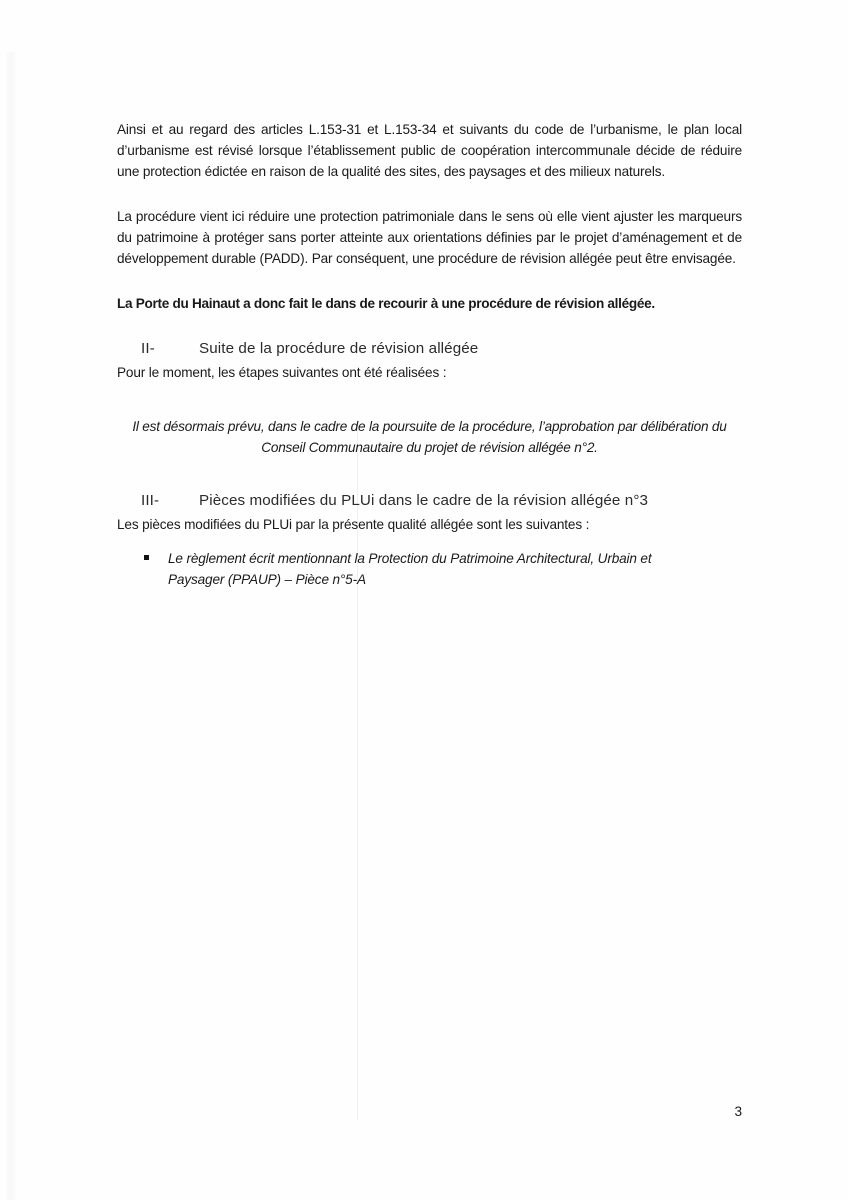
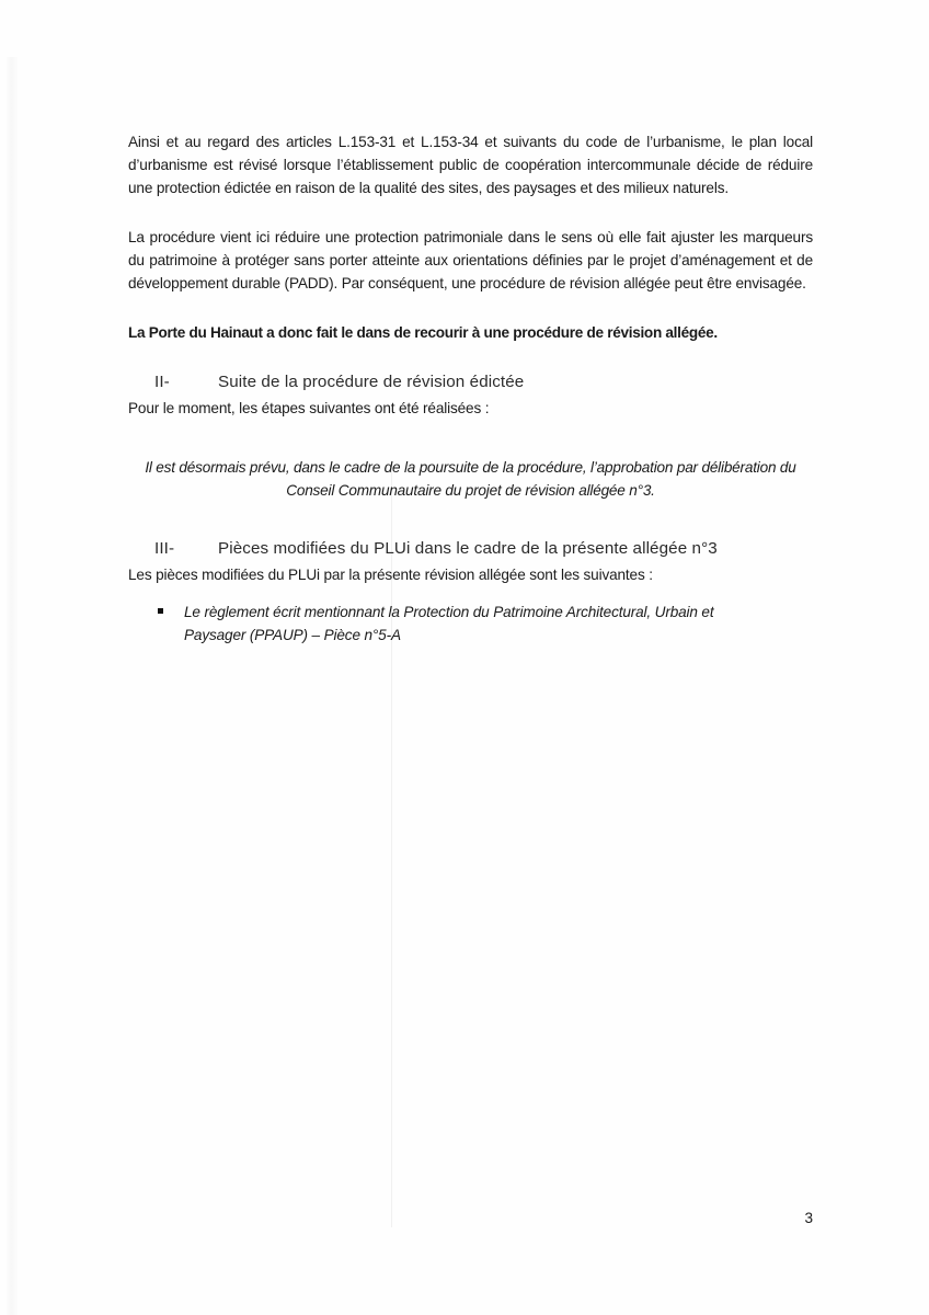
  Ainsi et au regard des articles L.153-31 et L.153-34 et suivants du code de l’urbanisme, le plan local d’urbanisme est révisé lorsque l’établissement public de coopération intercommunale décide de réduire une protection édictée en raison de la qualité des sites, des paysages et des milieux naturels.
- La procédure vient ici réduire une protection patrimoniale dans le sens où elle vient ajuster les marqueurs du patrimoine à protéger sans porter atteinte aux orientations définies par le projet d’aménagement et de développement durable (PADD). Par conséquent, une procédure de révision allégée peut être envisagée.
+ La procédure vient ici réduire une protection patrimoniale dans le sens où elle fait ajuster les marqueurs du patrimoine à protéger sans porter atteinte aux orientations définies par le projet d’aménagement et de développement durable (PADD). Par conséquent, une procédure de révision allégée peut être envisagée.
  La Porte du Hainaut a donc fait le dans de recourir à une procédure de révision allégée.
  II-
- Suite de la procédure de révision allégée
+ Suite de la procédure de révision édictée
  Pour le moment, les étapes suivantes ont été réalisées :
- Il est désormais prévu, dans le cadre de la poursuite de la procédure, l’approbation par délibération du Conseil Communautaire du projet de révision allégée n°2.
+ Il est désormais prévu, dans le cadre de la poursuite de la procédure, l’approbation par délibération du Conseil Communautaire du projet de révision allégée n°3.
  III-
- Pièces modifiées du PLUi dans le cadre de la révision allégée n°3
+ Pièces modifiées du PLUi dans le cadre de la présente allégée n°3
- Les pièces modifiées du PLUi par la présente qualité allégée sont les suivantes :
+ Les pièces modifiées du PLUi par la présente révision allégée sont les suivantes :
  Le règlement écrit mentionnant la Protection du Patrimoine Architectural, Urbain et Paysager (PPAUP) – Pièce n°5-A
  3
